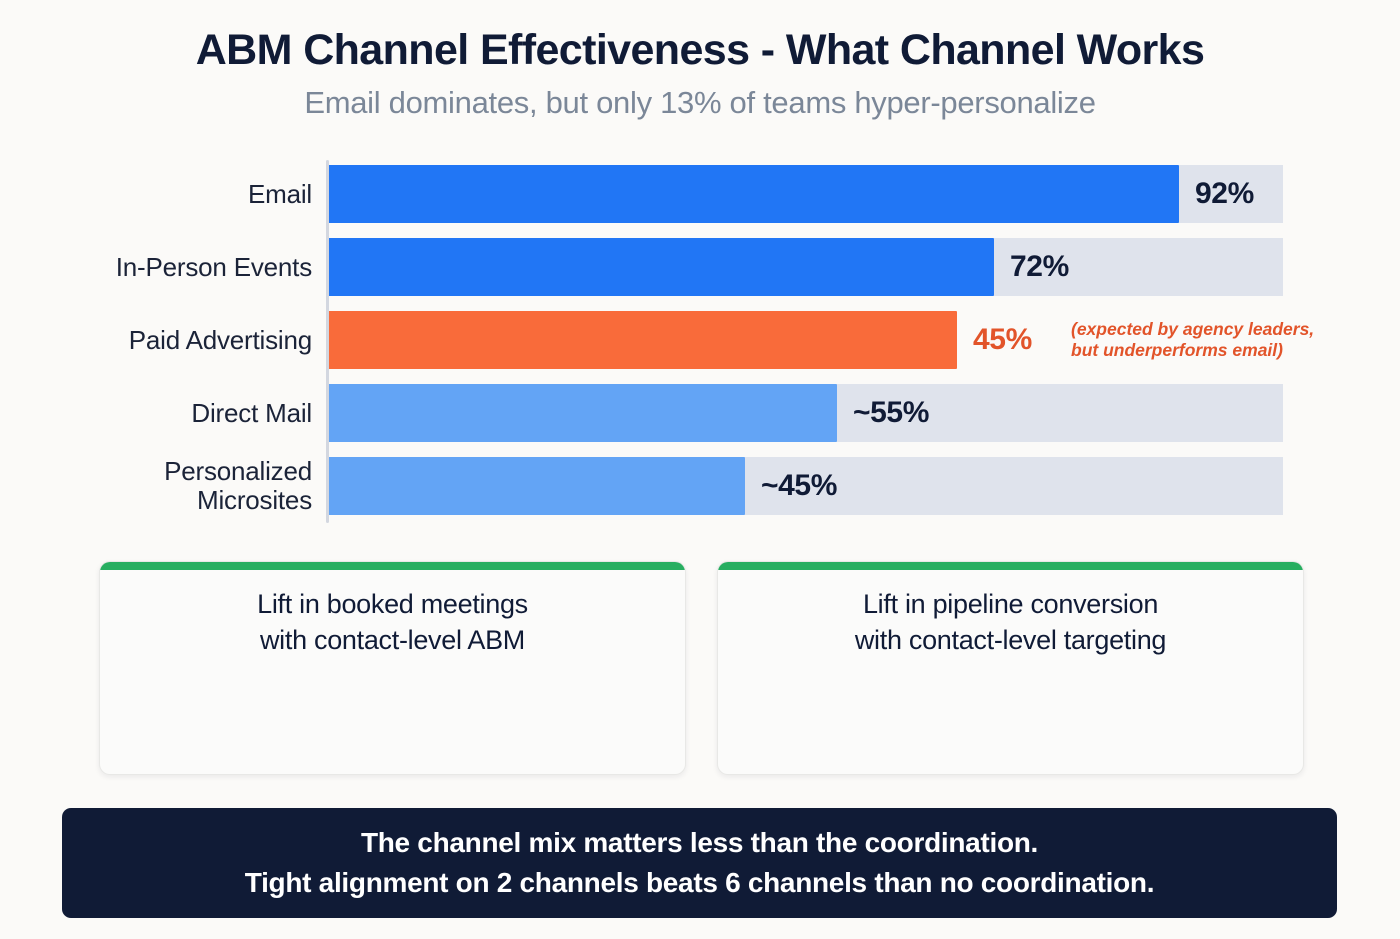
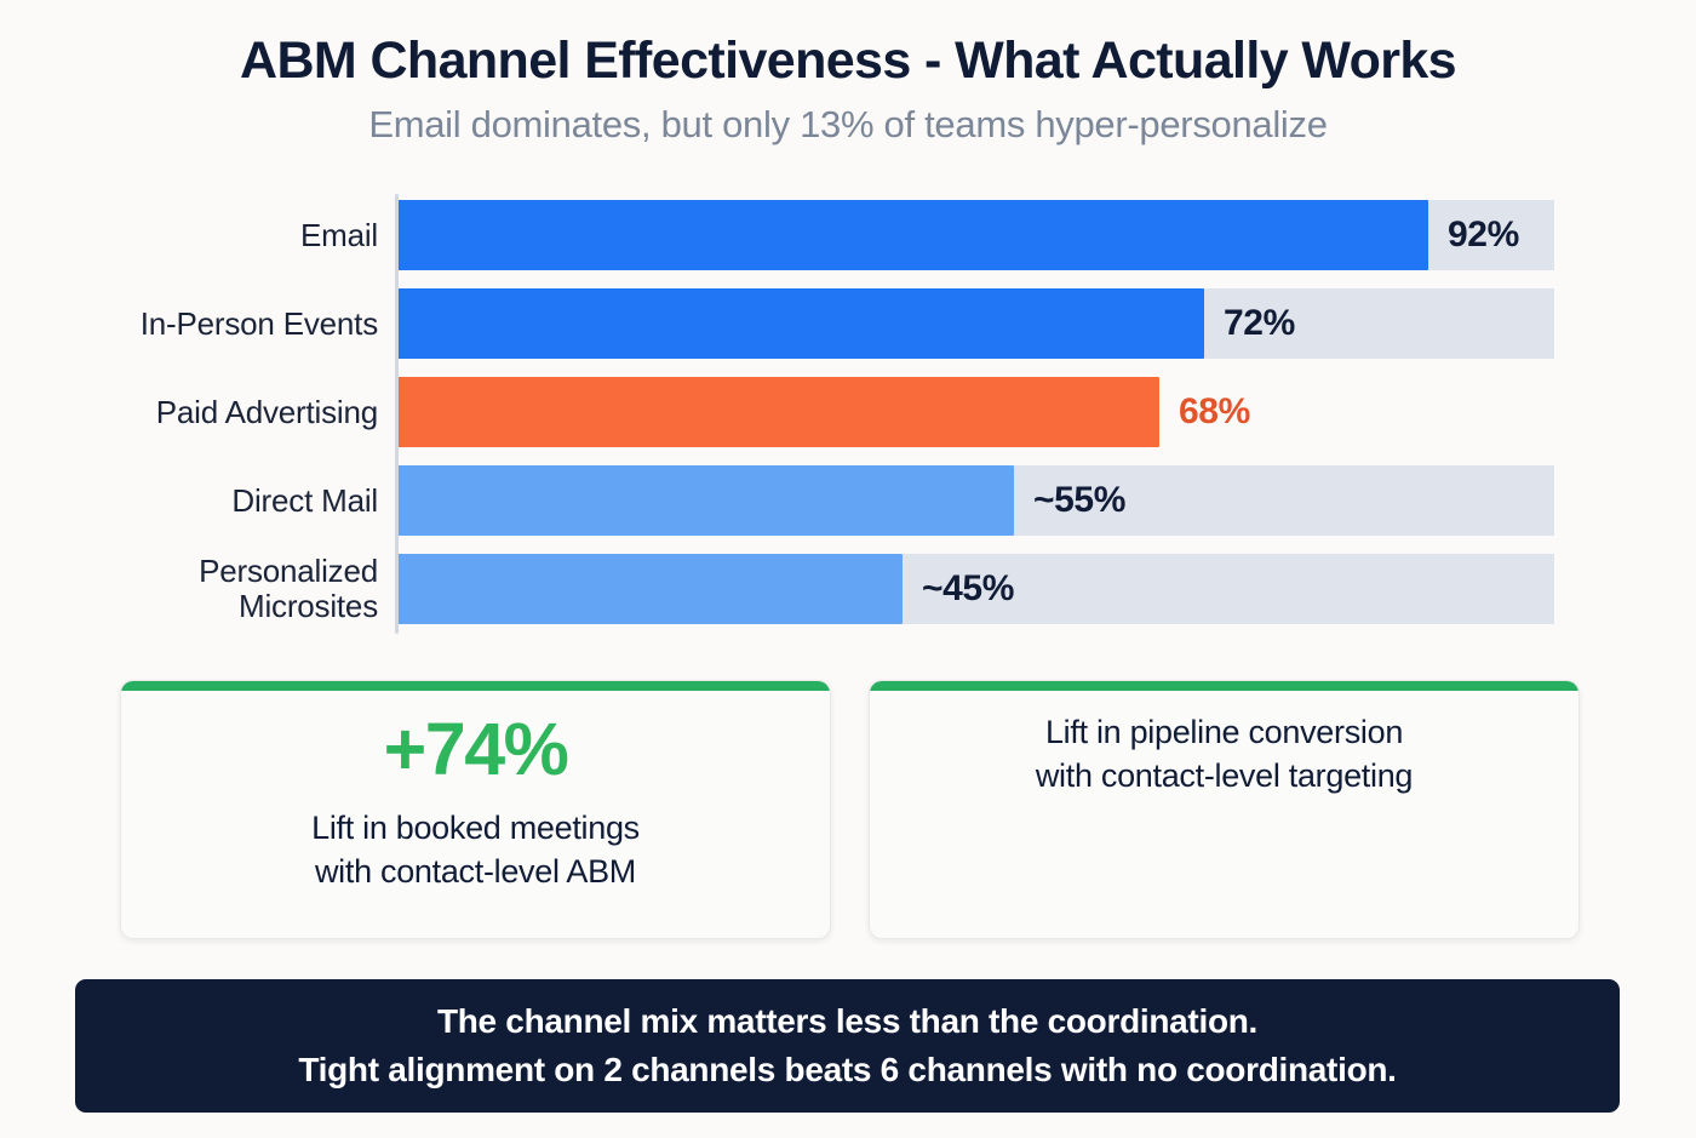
- ABM Channel Effectiveness - What Channel Works
+ ABM Channel Effectiveness - What Actually Works
  Email dominates, but only 13% of teams hyper-personalize
  Email
  92%
  In-Person Events
  72%
  Paid Advertising
- 45%
+ 68%
- (expected by agency leaders,
- but underperforms email)
  Direct Mail
  ~55%
  Personalized
  Microsites
  ~45%
+ +74%
  Lift in booked meetings
  with contact-level ABM
  Lift in pipeline conversion
  with contact-level targeting
  The channel mix matters less than the coordination.
- Tight alignment on 2 channels beats 6 channels than no coordination.
+ Tight alignment on 2 channels beats 6 channels with no coordination.
